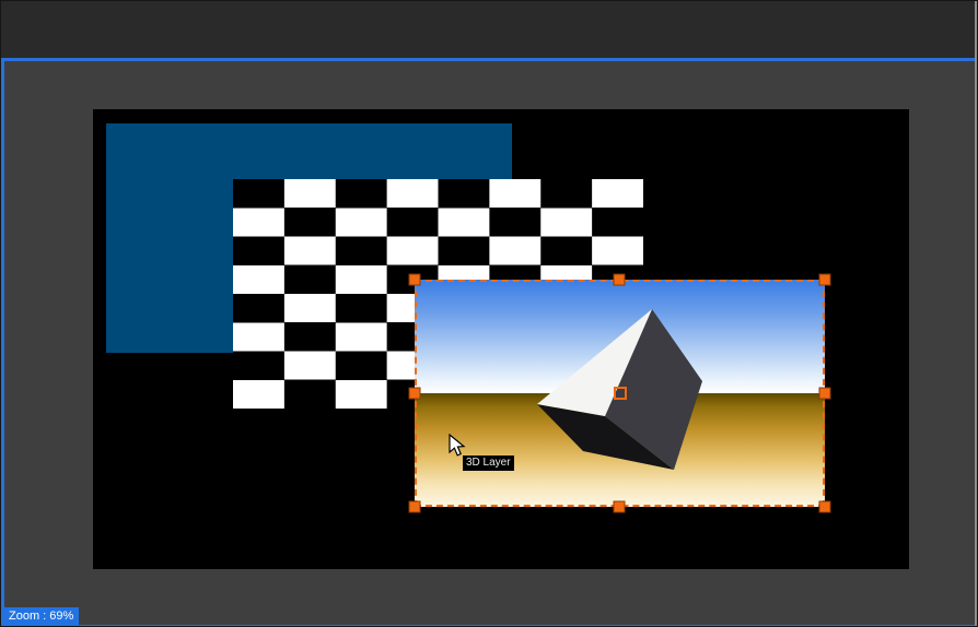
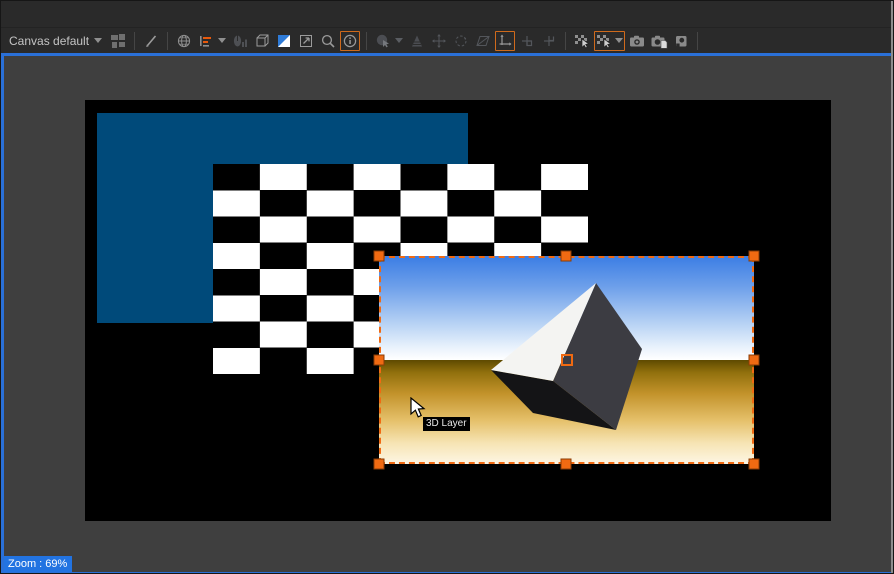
+ Canvas default
  3D Layer
  Zoom : 69%
